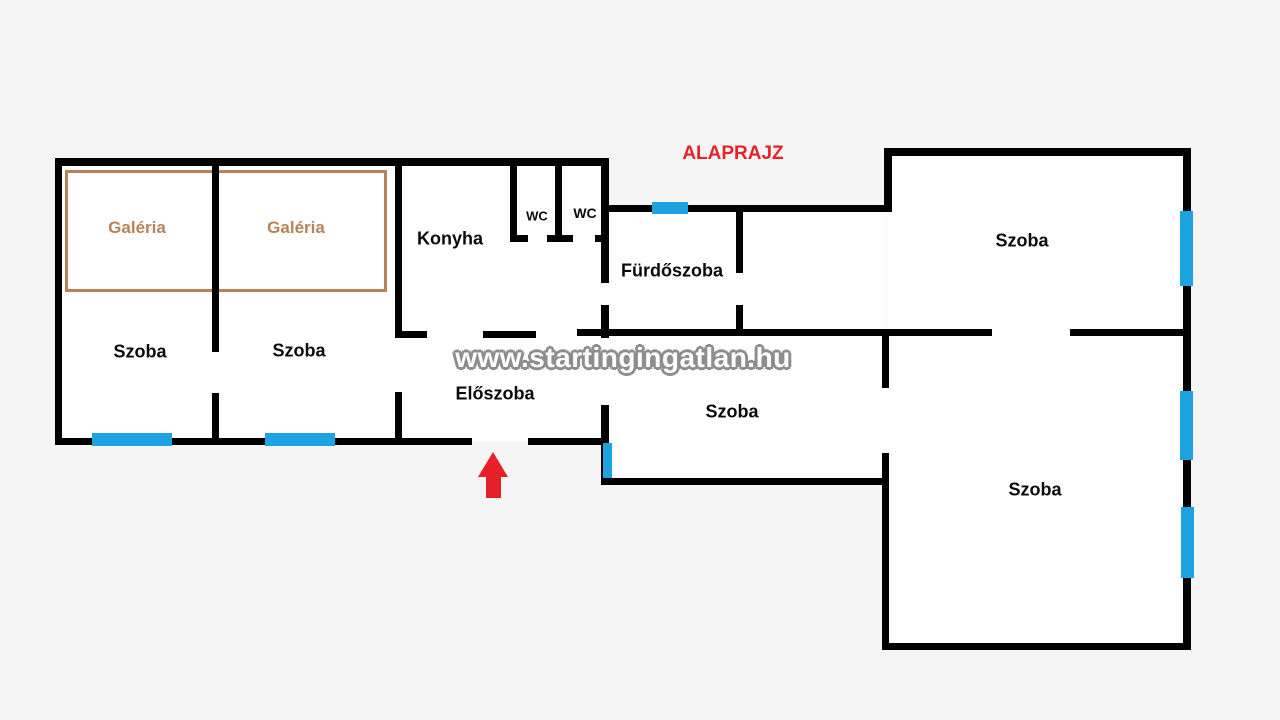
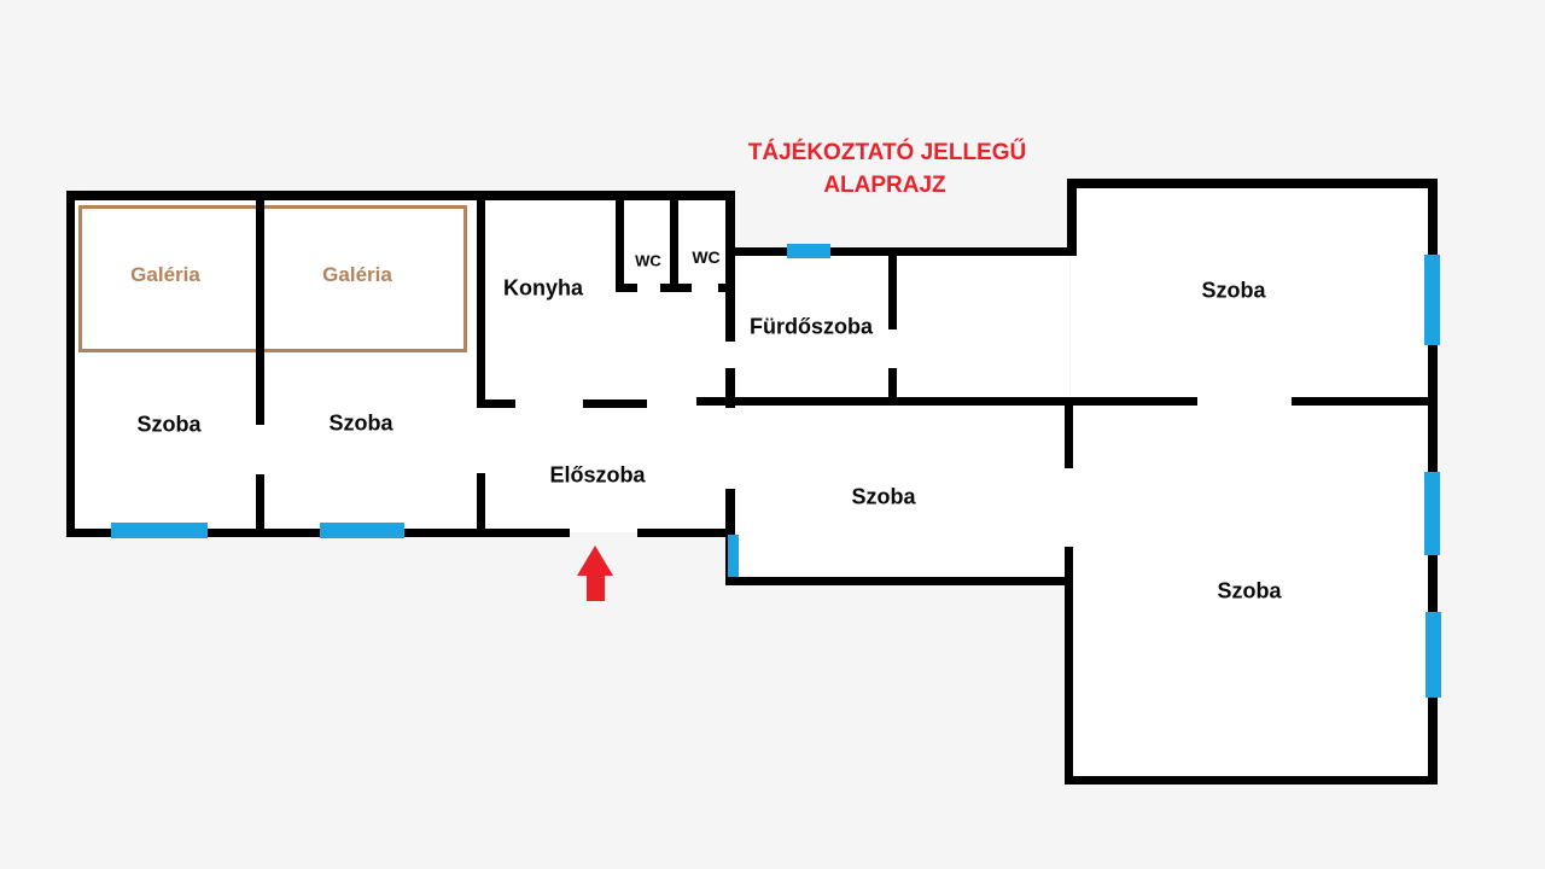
+ TÁJÉKOZTATÓ JELLEGŰ
  ALAPRAJZ
  Galéria
  Galéria
  Szoba
  Szoba
  Konyha
  WC
  WC
  Fürdőszoba
  Előszoba
  Szoba
  Szoba
  Szoba
- www.startingingatlan.hu
